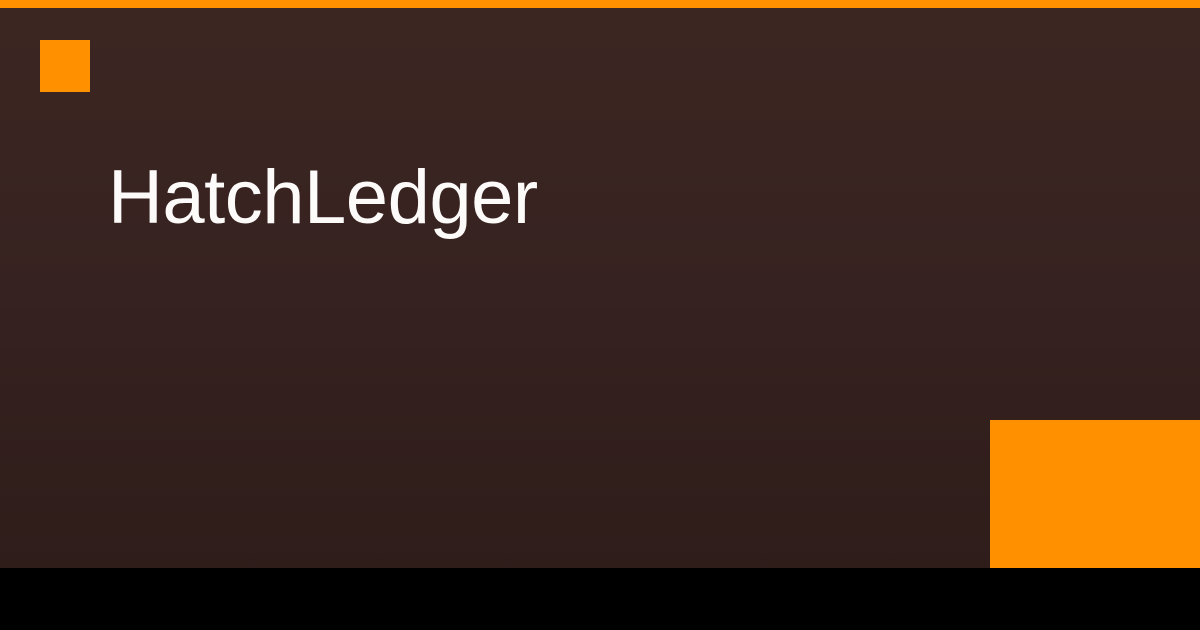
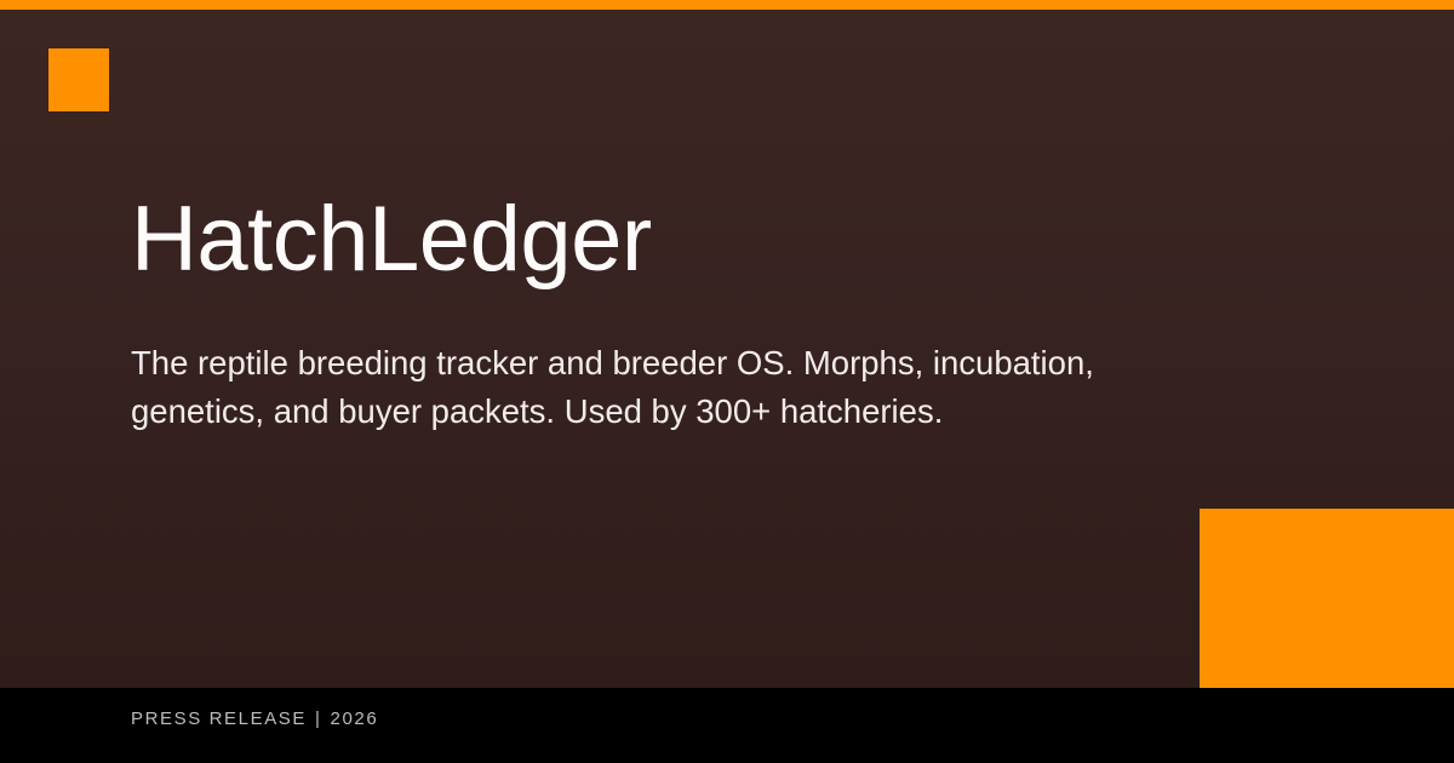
  HatchLedger
+ The reptile breeding tracker and breeder OS. Morphs, incubation, genetics, and buyer packets. Used by 300+ hatcheries.
+ PRESS RELEASE | 2026
